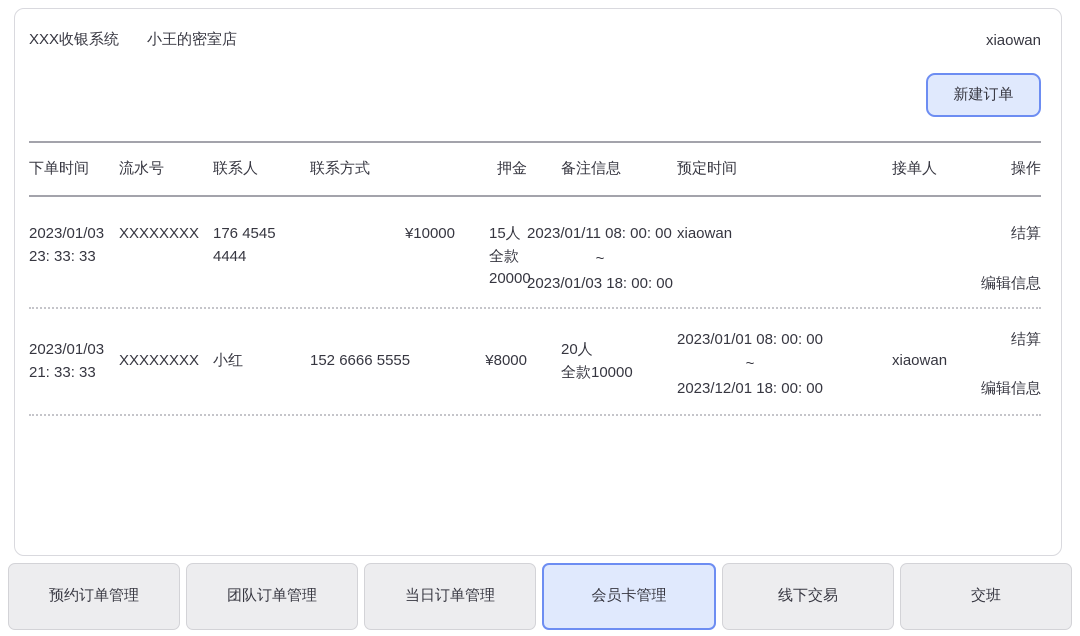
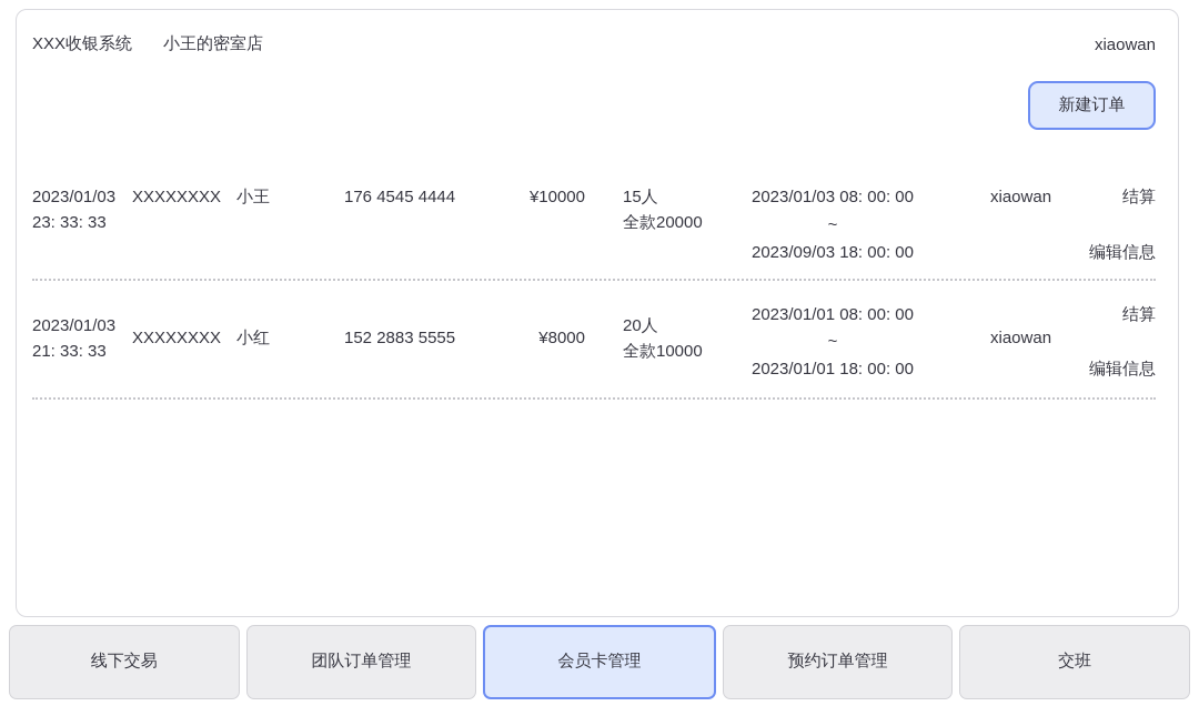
  XXX收银系统
  小王的密室店
  xiaowan
  新建订单
- 下单时间
- 流水号
- 联系人
- 联系方式
- 押金
- 备注信息
- 预定时间
- 接单人
- 操作
  2023/01/03
  23: 33: 33
  XXXXXXXX
+ 小王
  176 4545 4444
  ¥10000
  15人
  全款20000
- 2023/01/11 08: 00: 00
+ 2023/01/03 08: 00: 00
  ~
- 2023/01/03 18: 00: 00
+ 2023/09/03 18: 00: 00
  xiaowan
  结算
  编辑信息
  2023/01/03
  21: 33: 33
  XXXXXXXX
  小红
- 152 6666 5555
+ 152 2883 5555
  ¥8000
  20人
  全款10000
  2023/01/01 08: 00: 00
  ~
- 2023/12/01 18: 00: 00
+ 2023/01/01 18: 00: 00
  xiaowan
  结算
  编辑信息
- 预约订单管理
+ 线下交易
  团队订单管理
- 当日订单管理
  会员卡管理
- 线下交易
+ 预约订单管理
  交班
